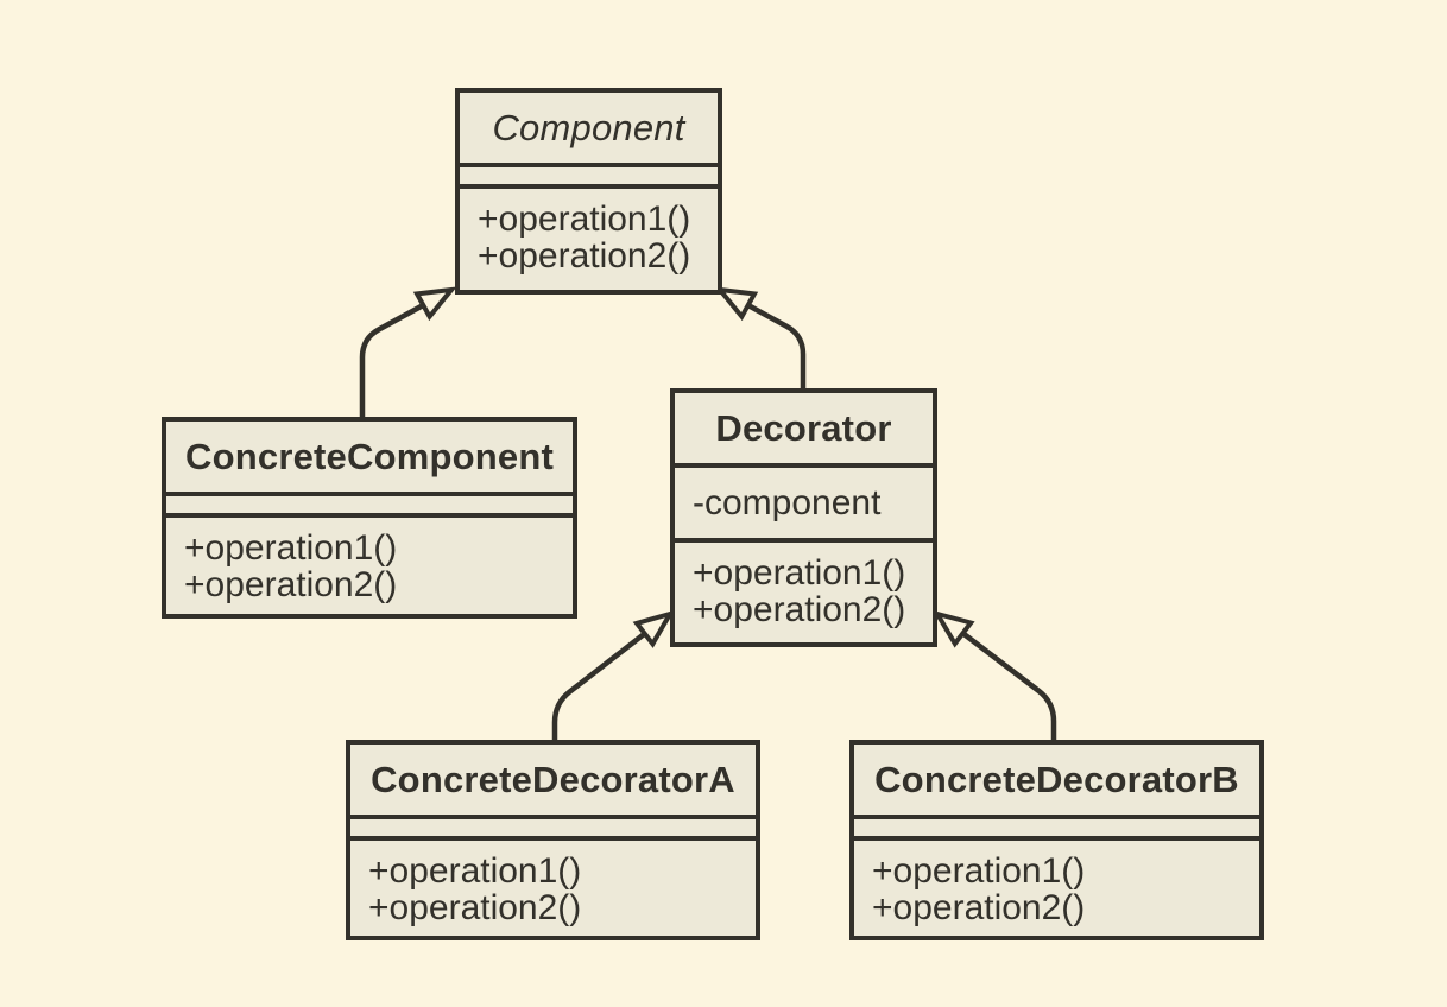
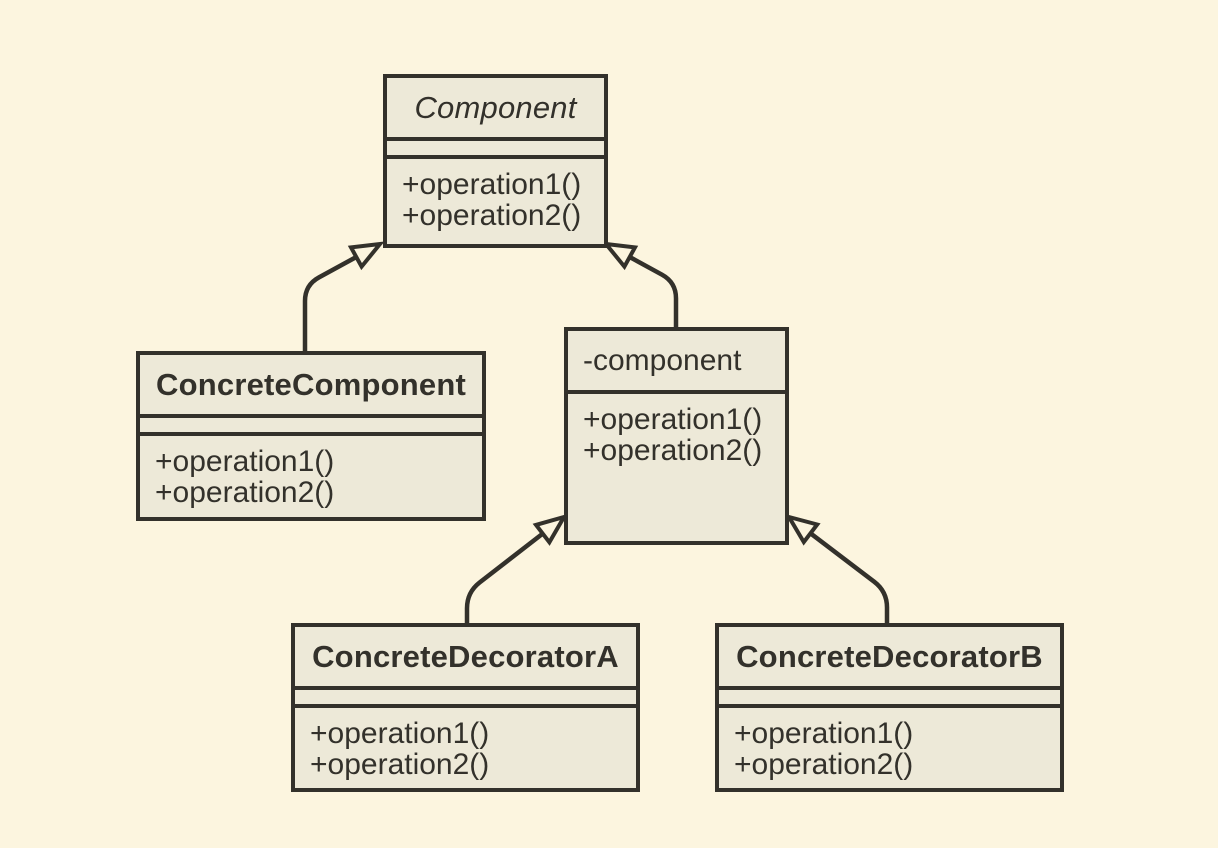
  Component
  +operation1()
  +operation2()
  ConcreteComponent
  +operation1()
  +operation2()
- Decorator
  -component
  +operation1()
  +operation2()
  ConcreteDecoratorA
  +operation1()
  +operation2()
  ConcreteDecoratorB
  +operation1()
  +operation2()
